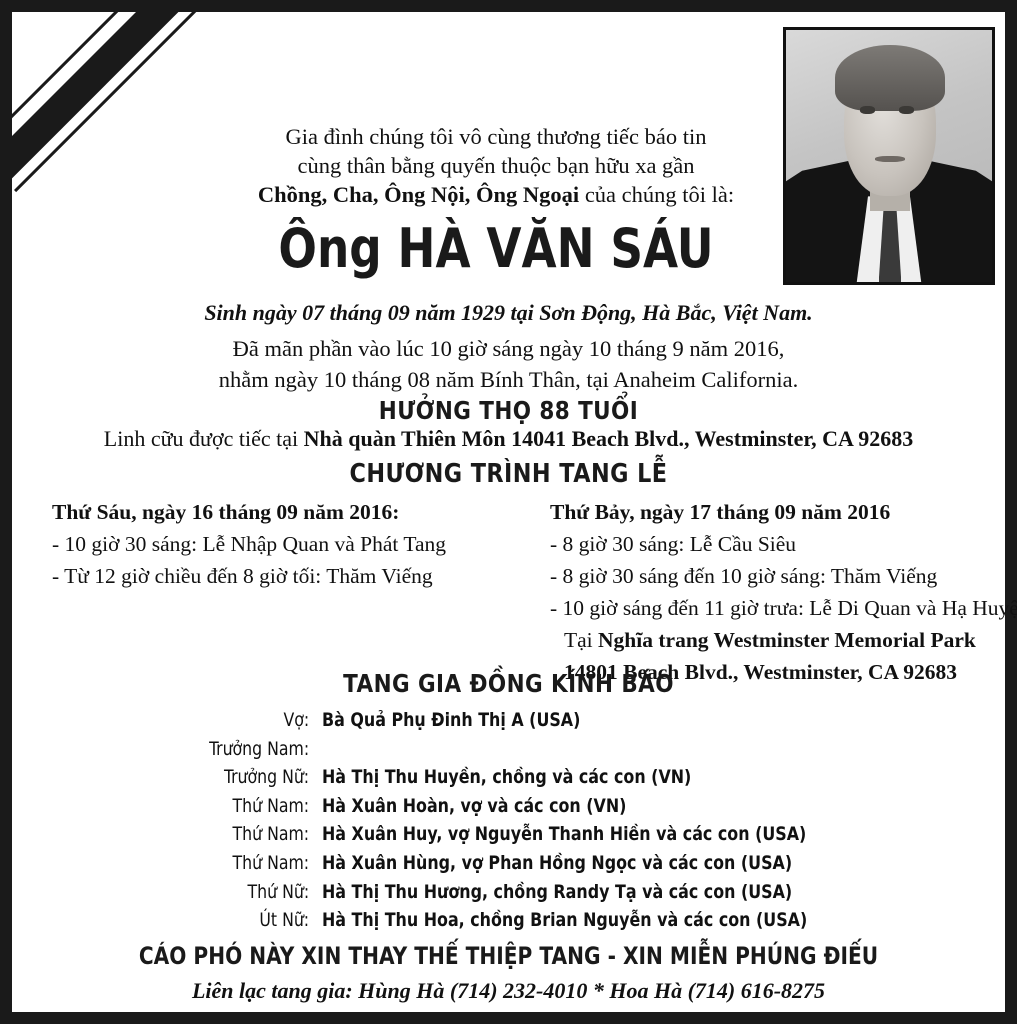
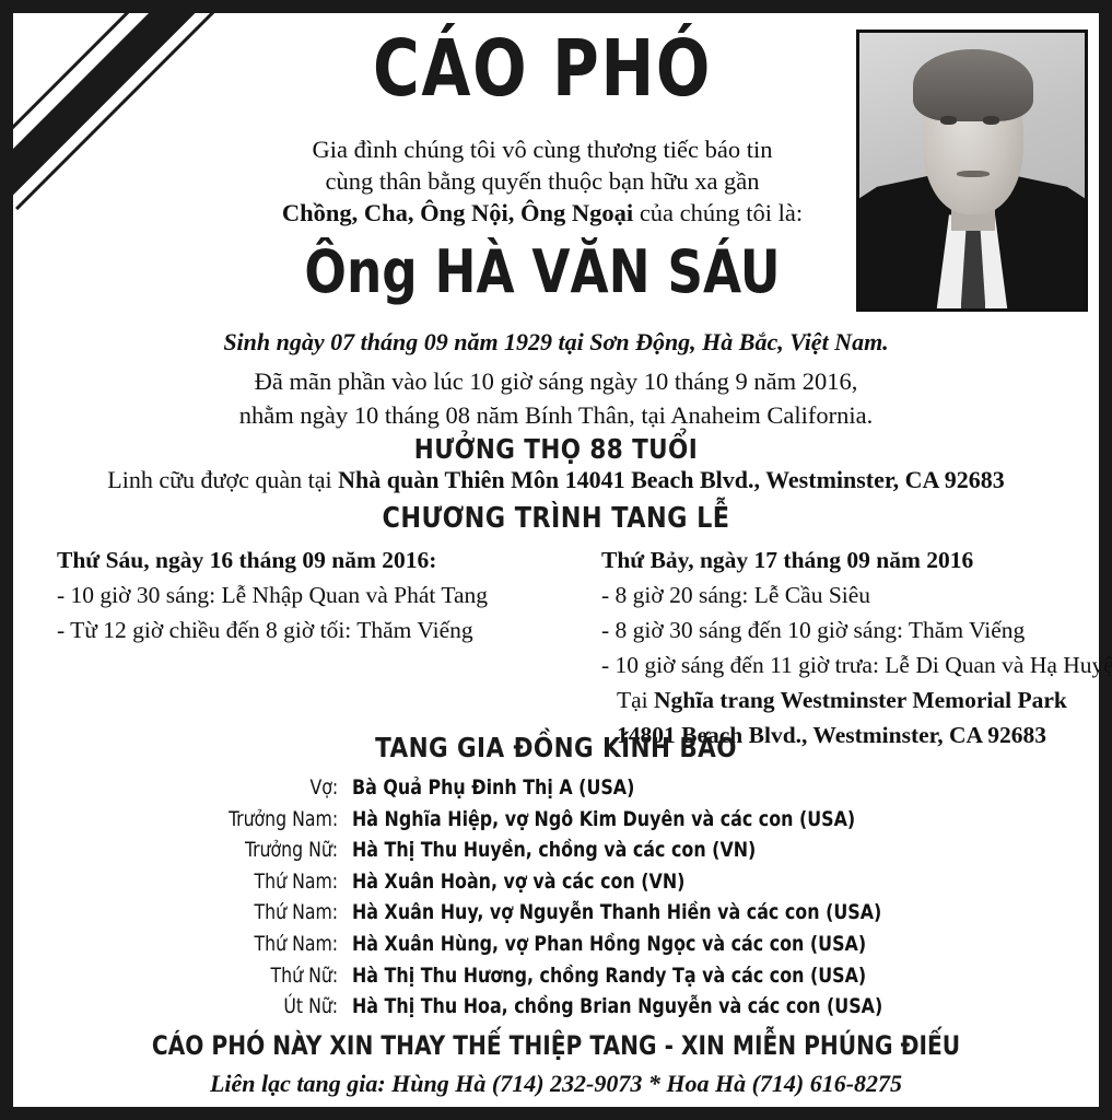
+ CÁO PHÓ
  Gia đình chúng tôi vô cùng thương tiếc báo tin
  cùng thân bằng quyến thuộc bạn hữu xa gần
  Chồng, Cha, Ông Nội, Ông Ngoại của chúng tôi là:
  Ông HÀ VĂN SÁU
  Sinh ngày 07 tháng 09 năm 1929 tại Sơn Động, Hà Bắc, Việt Nam.
  Đã mãn phần vào lúc 10 giờ sáng ngày 10 tháng 9 năm 2016,
  nhằm ngày 10 tháng 08 năm Bính Thân, tại Anaheim California.
  HƯỞNG THỌ 88 TUỔI
- Linh cữu được tiếc tại Nhà quàn Thiên Môn 14041 Beach Blvd., Westminster, CA 92683
+ Linh cữu được quàn tại Nhà quàn Thiên Môn 14041 Beach Blvd., Westminster, CA 92683
  CHƯƠNG TRÌNH TANG LỄ
  Thứ Sáu, ngày 16 tháng 09 năm 2016:
  - 10 giờ 30 sáng: Lễ Nhập Quan và Phát Tang
  - Từ 12 giờ chiều đến 8 giờ tối: Thăm Viếng
  Thứ Bảy, ngày 17 tháng 09 năm 2016
- - 8 giờ 30 sáng: Lễ Cầu Siêu
+ - 8 giờ 20 sáng: Lễ Cầu Siêu
  - 8 giờ 30 sáng đến 10 giờ sáng: Thăm Viếng
  - 10 giờ sáng đến 11 giờ trưa: Lễ Di Quan và Hạ Huyệ
  Tại Nghĩa trang Westminster Memorial Park
  14801 Beach Blvd., Westminster, CA 92683
  TANG GIA ĐỒNG KÍNH BÁO
  Vợ:
  Bà Quả Phụ Đinh Thị A (USA)
  Trưởng Nam:
+ Hà Nghĩa Hiệp, vợ Ngô Kim Duyên và các con (USA)
  Trưởng Nữ:
  Hà Thị Thu Huyền, chồng và các con (VN)
  Thứ Nam:
  Hà Xuân Hoàn, vợ và các con (VN)
  Thứ Nam:
  Hà Xuân Huy, vợ Nguyễn Thanh Hiền và các con (USA)
  Thứ Nam:
  Hà Xuân Hùng, vợ Phan Hồng Ngọc và các con (USA)
  Thứ Nữ:
  Hà Thị Thu Hương, chồng Randy Tạ và các con (USA)
  Út Nữ:
  Hà Thị Thu Hoa, chồng Brian Nguyễn và các con (USA)
  CÁO PHÓ NÀY XIN THAY THẾ THIỆP TANG - XIN MIỄN PHÚNG ĐIẾU
- Liên lạc tang gia: Hùng Hà (714) 232-4010 * Hoa Hà (714) 616-8275
+ Liên lạc tang gia: Hùng Hà (714) 232-9073 * Hoa Hà (714) 616-8275
